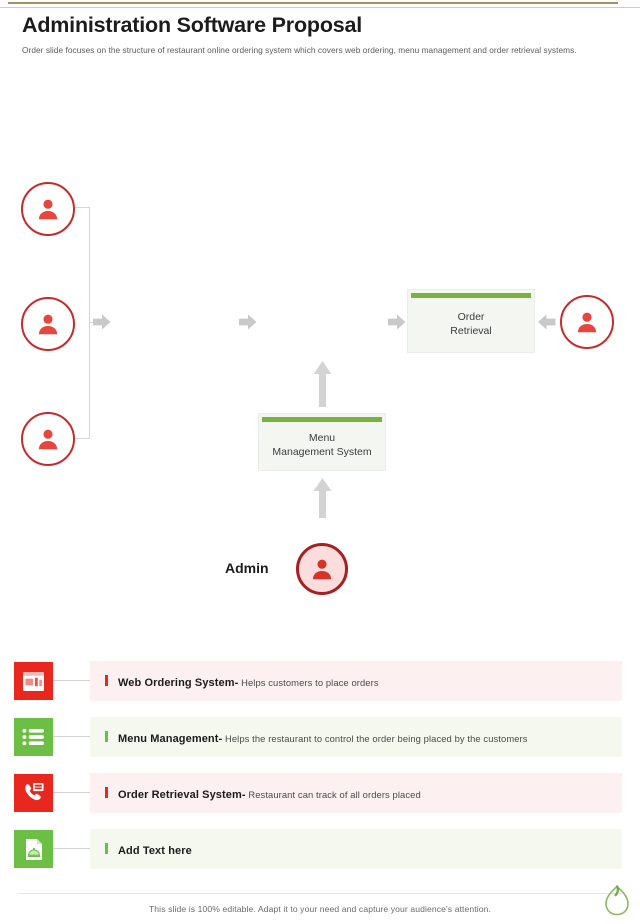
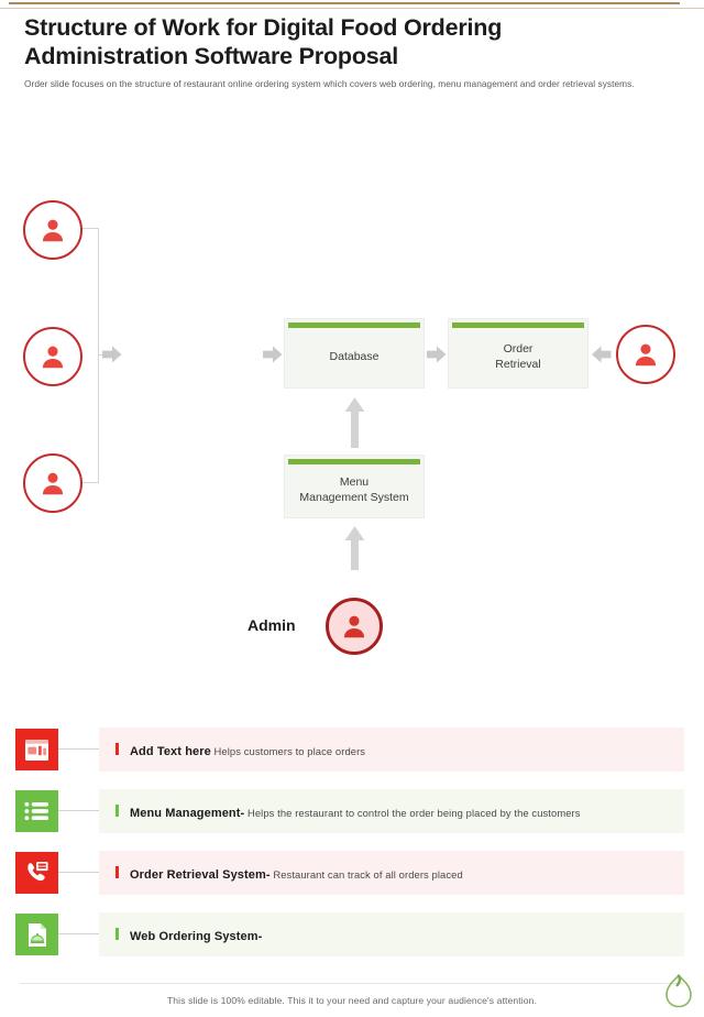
+ Structure of Work for Digital Food Ordering
  Administration Software Proposal
  Order slide focuses on the structure of restaurant online ordering system which covers web ordering, menu management and order retrieval systems.
+ Database
  Order
  Retrieval
  Menu
  Management System
  Admin
- Web Ordering System- Helps customers to place orders
+ Add Text here Helps customers to place orders
  Menu Management- Helps the restaurant to control the order being placed by the customers
  Order Retrieval System- Restaurant can track of all orders placed
- Add Text here
+ Web Ordering System-
- This slide is 100% editable. Adapt it to your need and capture your audience's attention.
+ This slide is 100% editable. This it to your need and capture your audience's attention.
